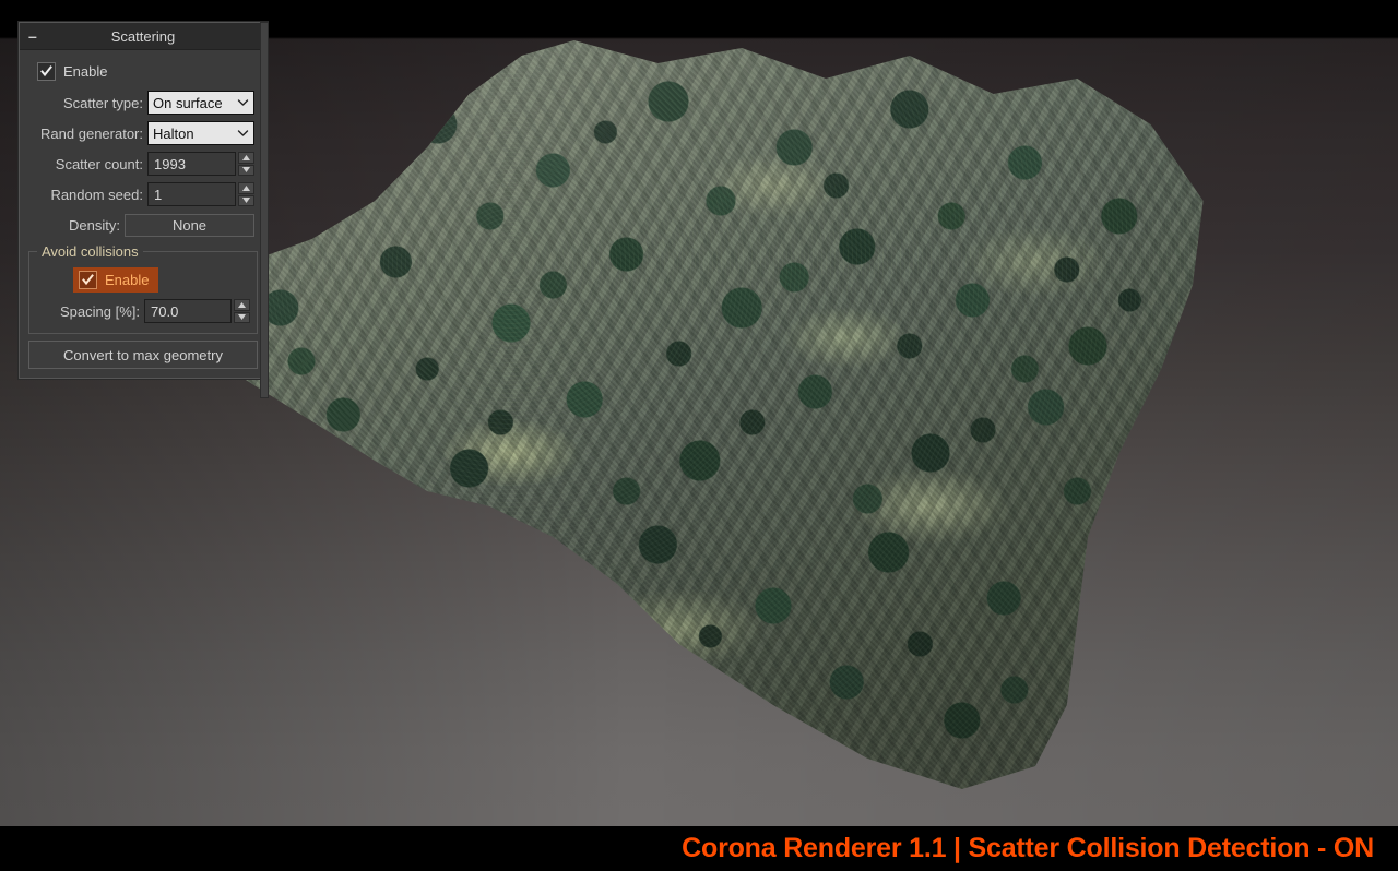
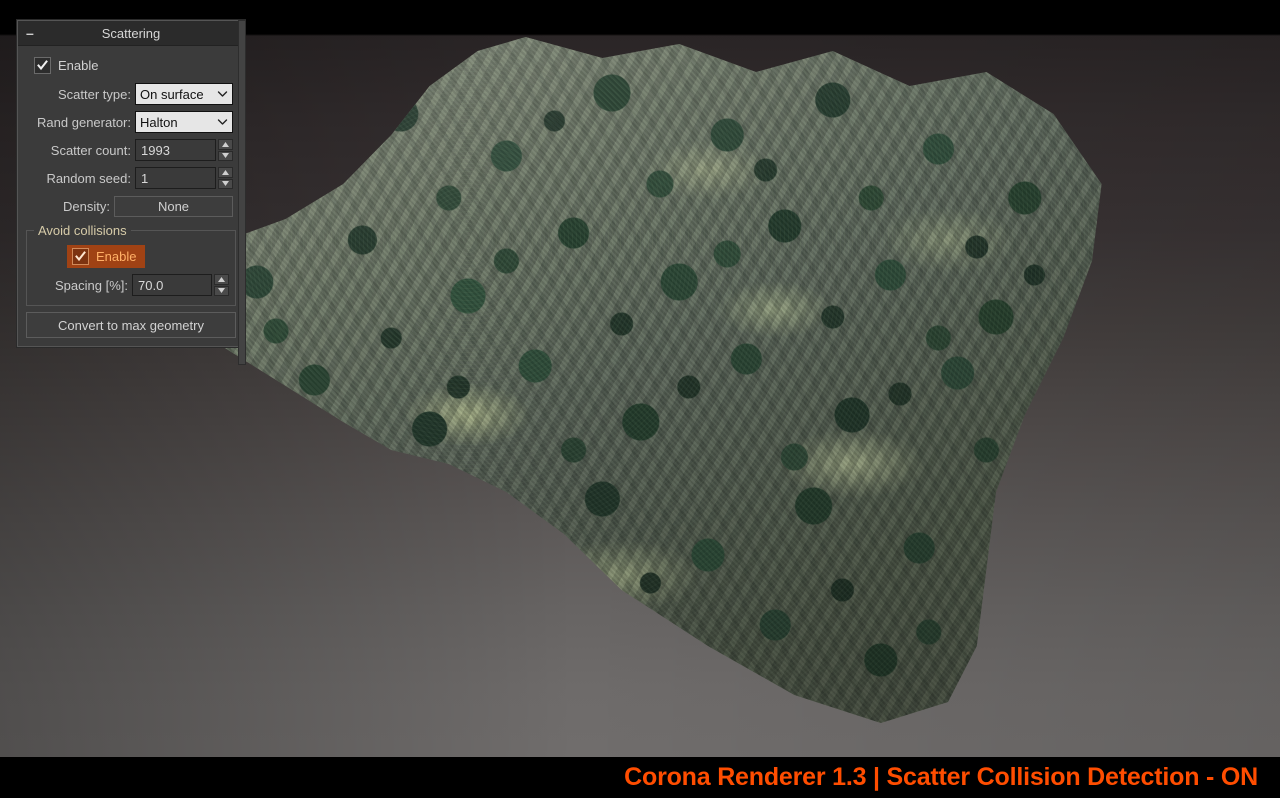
  –
  Scattering
  Enable
  Scatter type:
  On surface
  Rand generator:
  Halton
  Scatter count:
  1993
  Random seed:
  1
  Density:
  None
  Avoid collisions
  Enable
  Spacing [%]:
  70.0
  Convert to max geometry
- Corona Renderer 1.1 | Scatter Collision Detection - ON
+ Corona Renderer 1.3 | Scatter Collision Detection - ON
